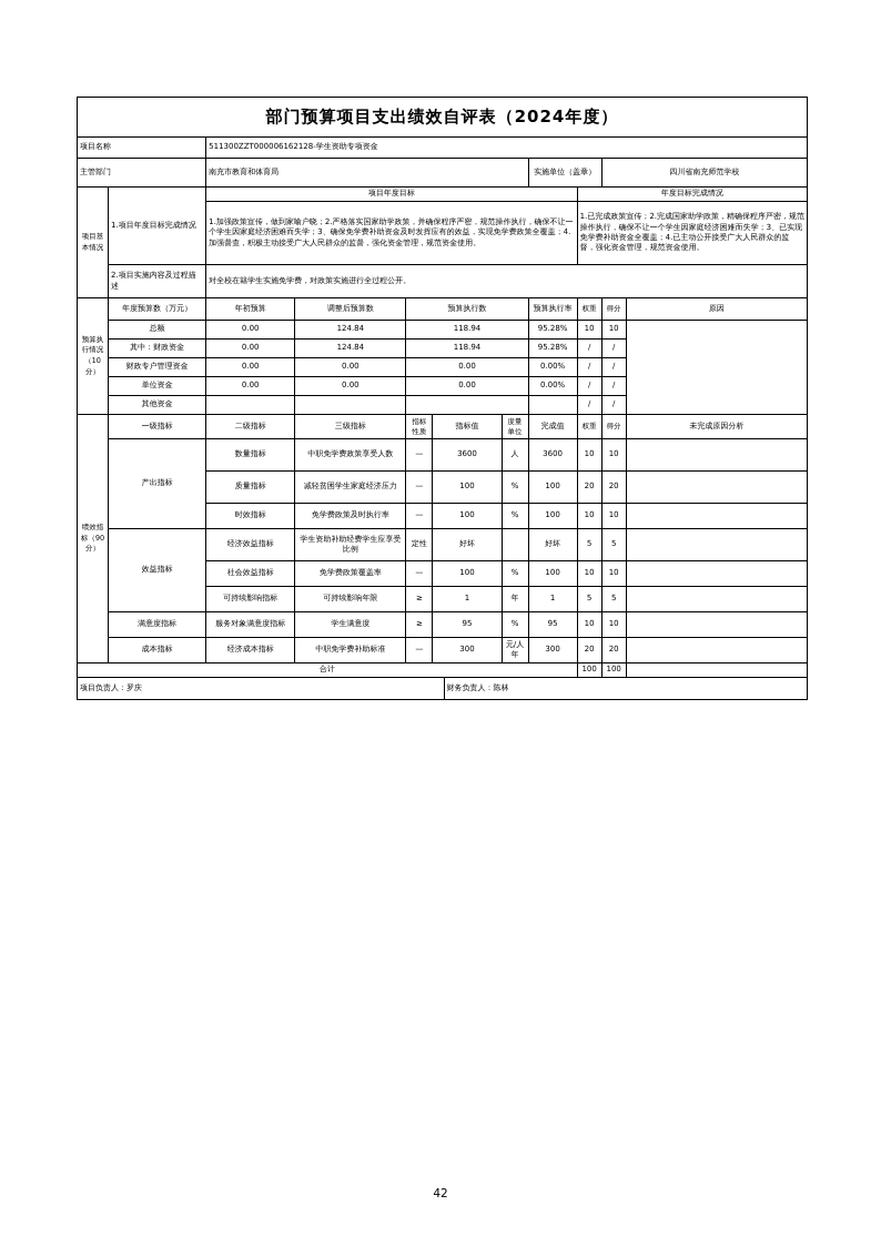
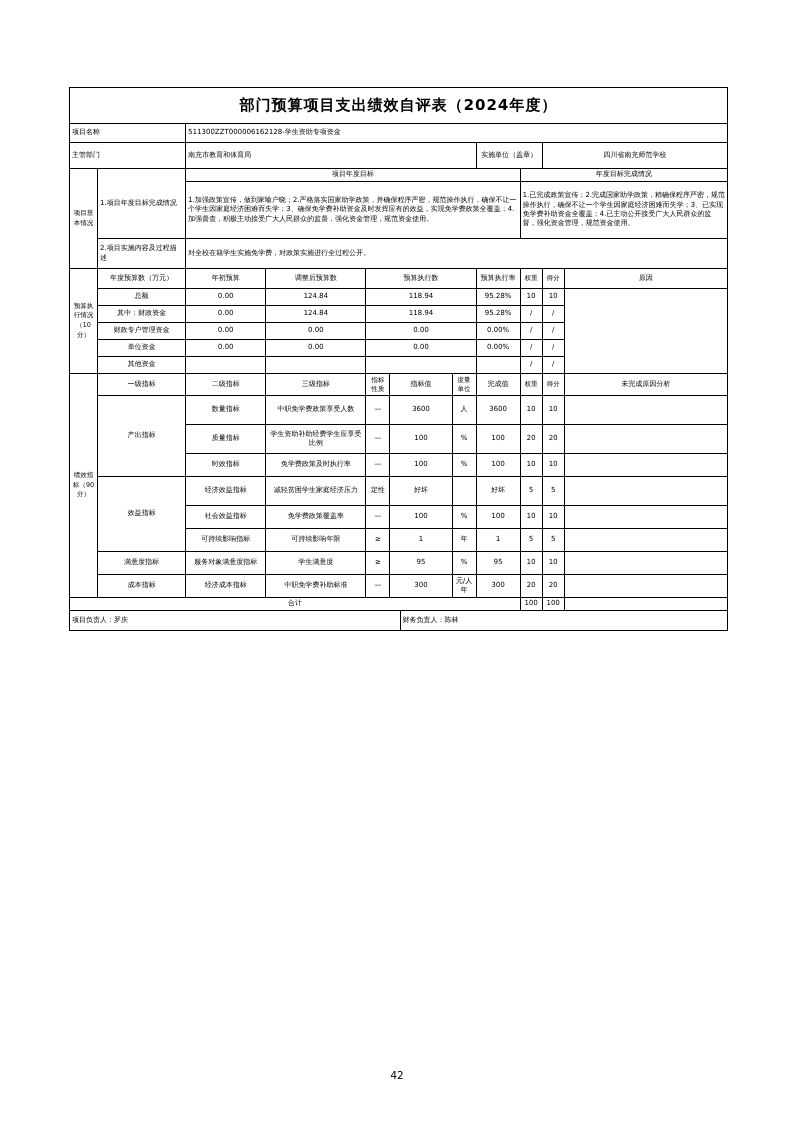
  部门预算项目支出绩效自评表（2024年度）
  项目名称	511300ZZT000006162128-学生资助专项资金
  主管部门	南充市教育和体育局	实施单位（盖章）	四川省南充师范学校
  项目基本情况	1.项目年度目标完成情况	项目年度目标	年度目标完成情况
  1.加强政策宣传，做到家喻户晓；2.严格落实国家助学政策，并确保程序严密，规范操作执行，确保不让一个学生因家庭经济困难而失学；3、确保免学费补助资金及时发挥应有的效益，实现免学费政策全覆盖；4.加强督查，积极主动接受广大人民群众的监督，强化资金管理，规范资金使用。	1.已完成政策宣传；2.完成国家助学政策，精确保程序严密，规范操作执行，确保不让一个学生因家庭经济困难而失学；3、已实现免学费补助资金全覆盖；4.已主动公开接受广大人民群众的监督，强化资金管理，规范资金使用。
  2.项目实施内容及过程描述	对全校在籍学生实施免学费，对政策实施进行全过程公开。
  预算执行情况（10分）	年度预算数（万元）	年初预算	调整后预算数	预算执行数	预算执行率	权重	得分	原因
  总额	0.00	124.84	118.94	95.28%	10	10
  其中：财政资金	0.00	124.84	118.94	95.28%	/	/
  财政专户管理资金	0.00	0.00	0.00	0.00%	/	/
  单位资金	0.00	0.00	0.00	0.00%	/	/
  其他资金					/	/
  绩效指标（90分）	一级指标	二级指标	三级指标	指标性质	指标值	度量单位	完成值	权重	得分	未完成原因分析
  产出指标	数量指标	中职免学费政策享受人数	—	3600	人	3600	10	10
- 质量指标	减轻贫困学生家庭经济压力	—	100	%	100	20	20
+ 质量指标	学生资助补助经费学生应享受比例	—	100	%	100	20	20
  时效指标	免学费政策及时执行率	—	100	%	100	10	10
- 	经济效益指标	学生资助补助经费学生应享受比例	定性	好坏		好坏	5	5
+ 	经济效益指标	减轻贫困学生家庭经济压力	定性	好坏		好坏	5	5
  社会效益指标	免学费政策覆盖率	—	100	%	100	10	10
  可持续影响指标	可持续影响年限	≥	1	年	1	5	5
  满意度指标	服务对象满意度指标	学生满意度	≥	95	%	95	10	10
  成本指标	经济成本指标	中职免学费补助标准	—	300	元/人年	300	20	20
  合计	100	100
  项目负责人：罗庆	财务负责人：陈林
  42
